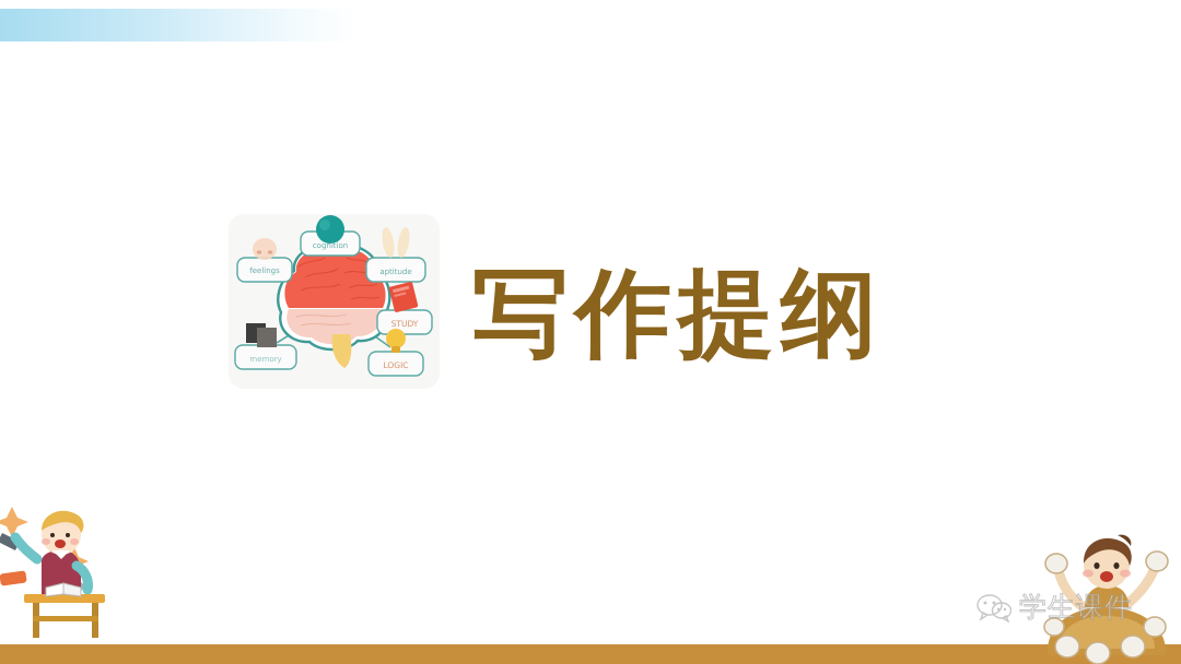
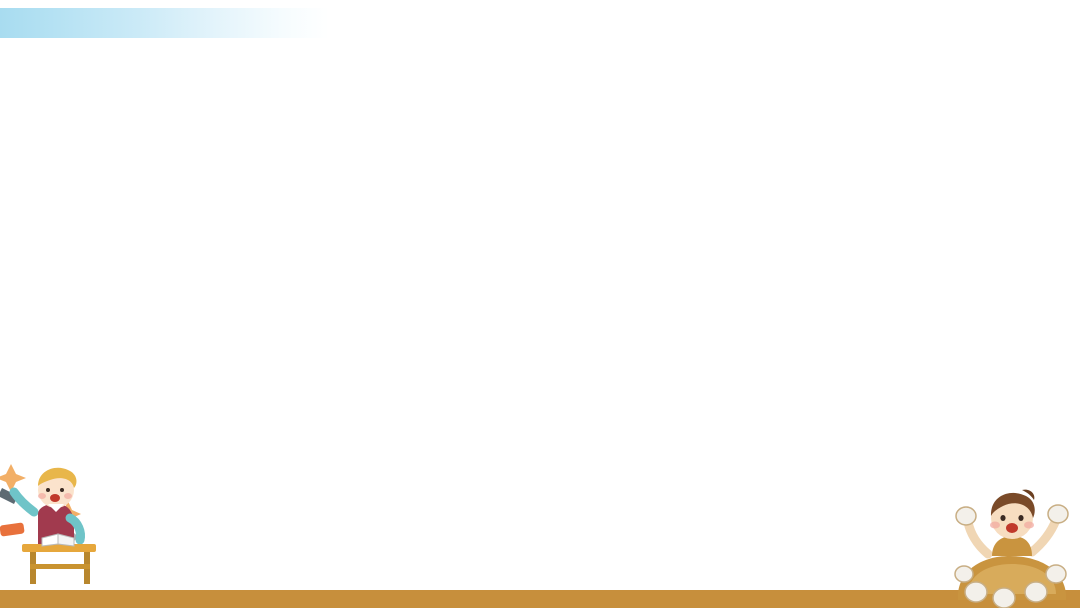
- feelings
- cognition
- aptitude
- STUDY
- LOGIC
- memory
- 写作提纲
- 学生课件
